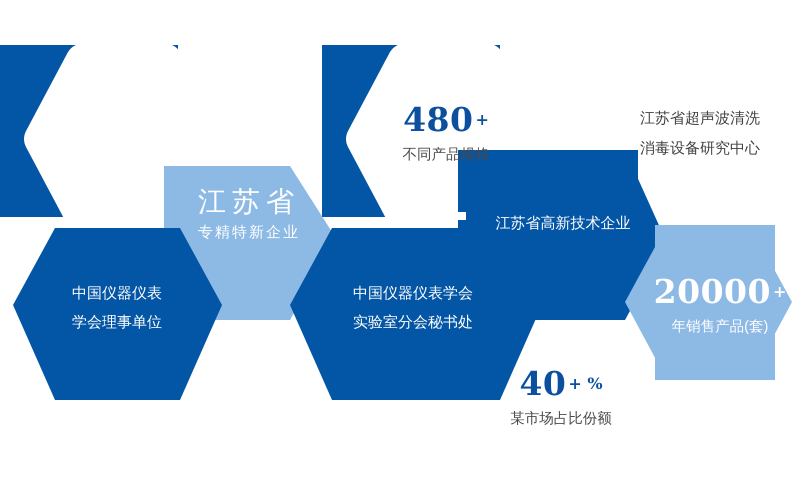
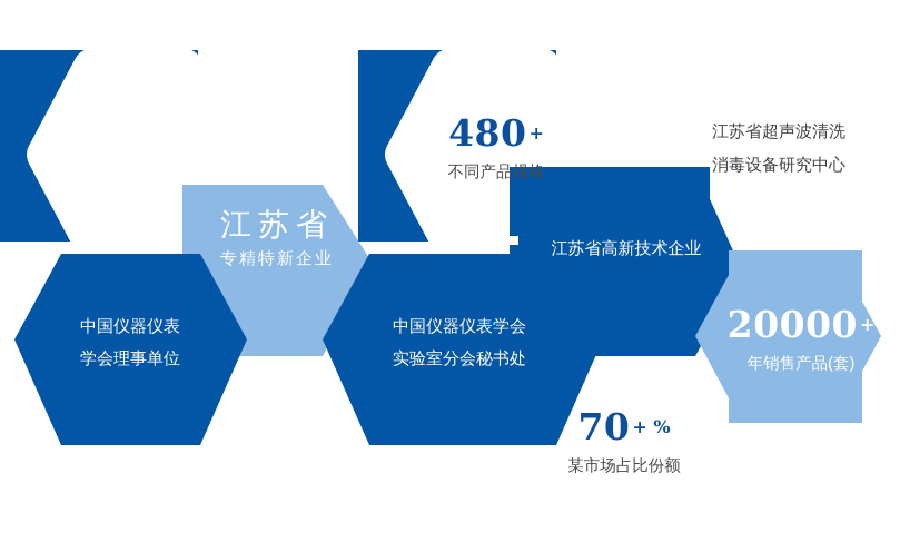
  480+
  不同产品规格
  20000+
  年销售产品(套)
- 40+ %
+ 70+ %
  某市场占比份额
  江苏省
  专精特新企业
  中国仪器仪表
  学会理事单位
  中国仪器仪表学会
  实验室分会秘书处
  江苏省高新技术企业
  江苏省超声波清洗
  消毒设备研究中心
